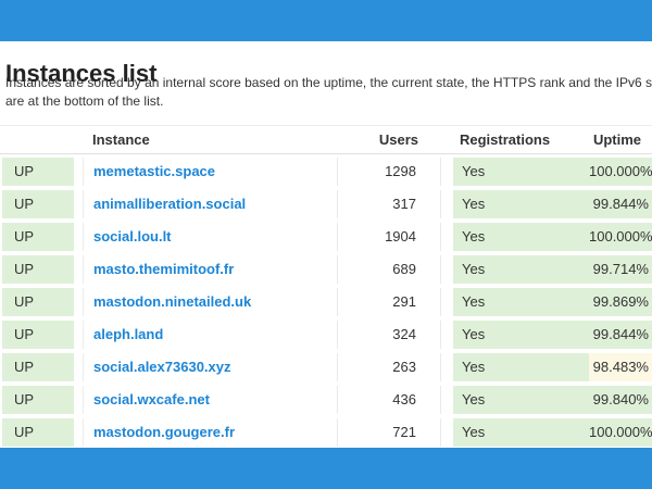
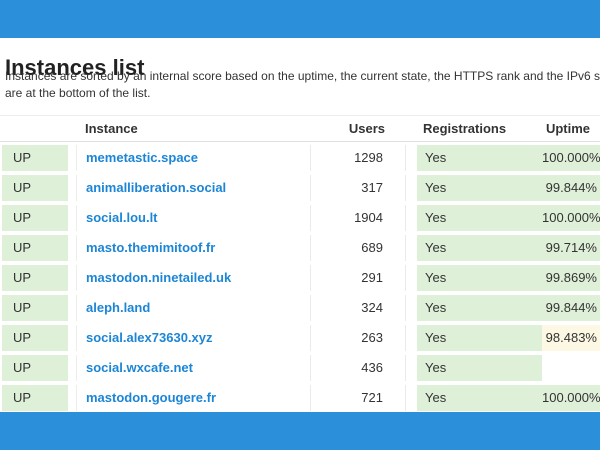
  Instances list
  Instances are sorted by an internal score based on the uptime, the current state, the HTTPS rank and the IPv6 s
  are at the bottom of the list.
  Instance
  Users
  Registrations
  Uptime
  UP
  memetastic.space
  1298
  Yes
  100.000%
  UP
  animalliberation.social
  317
  Yes
  99.844%
  UP
  social.lou.lt
  1904
  Yes
  100.000%
  UP
  masto.themimitoof.fr
  689
  Yes
  99.714%
  UP
  mastodon.ninetailed.uk
  291
  Yes
  99.869%
  UP
  aleph.land
  324
  Yes
  99.844%
  UP
  social.alex73630.xyz
  263
  Yes
  98.483%
  UP
  social.wxcafe.net
  436
  Yes
- 99.840%
  UP
  mastodon.gougere.fr
  721
  Yes
  100.000%
